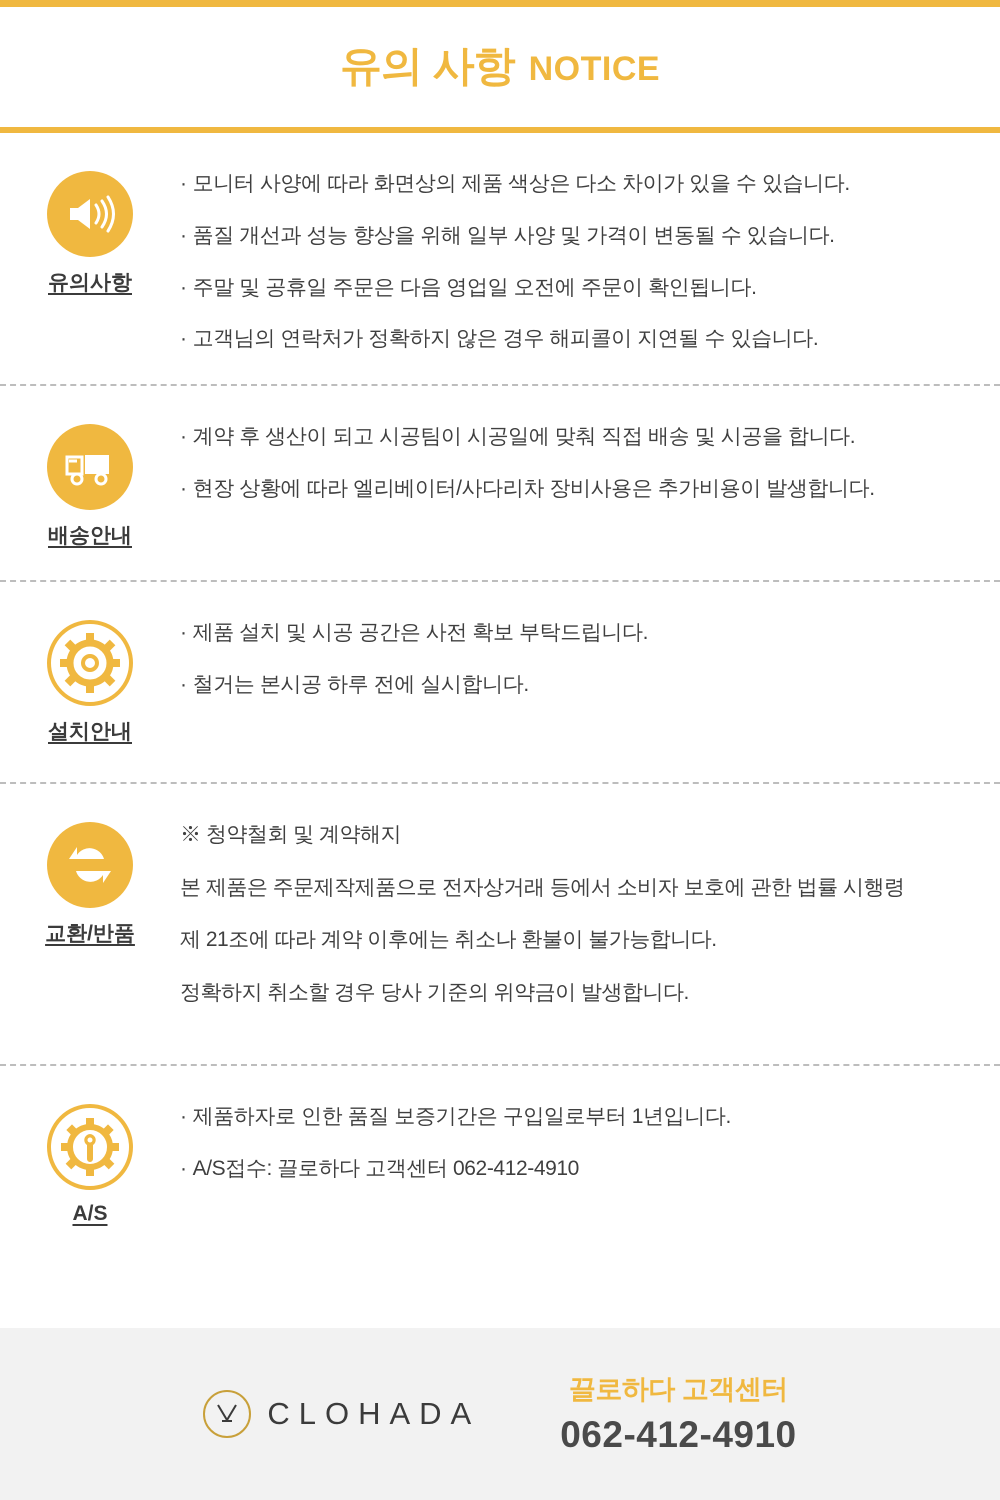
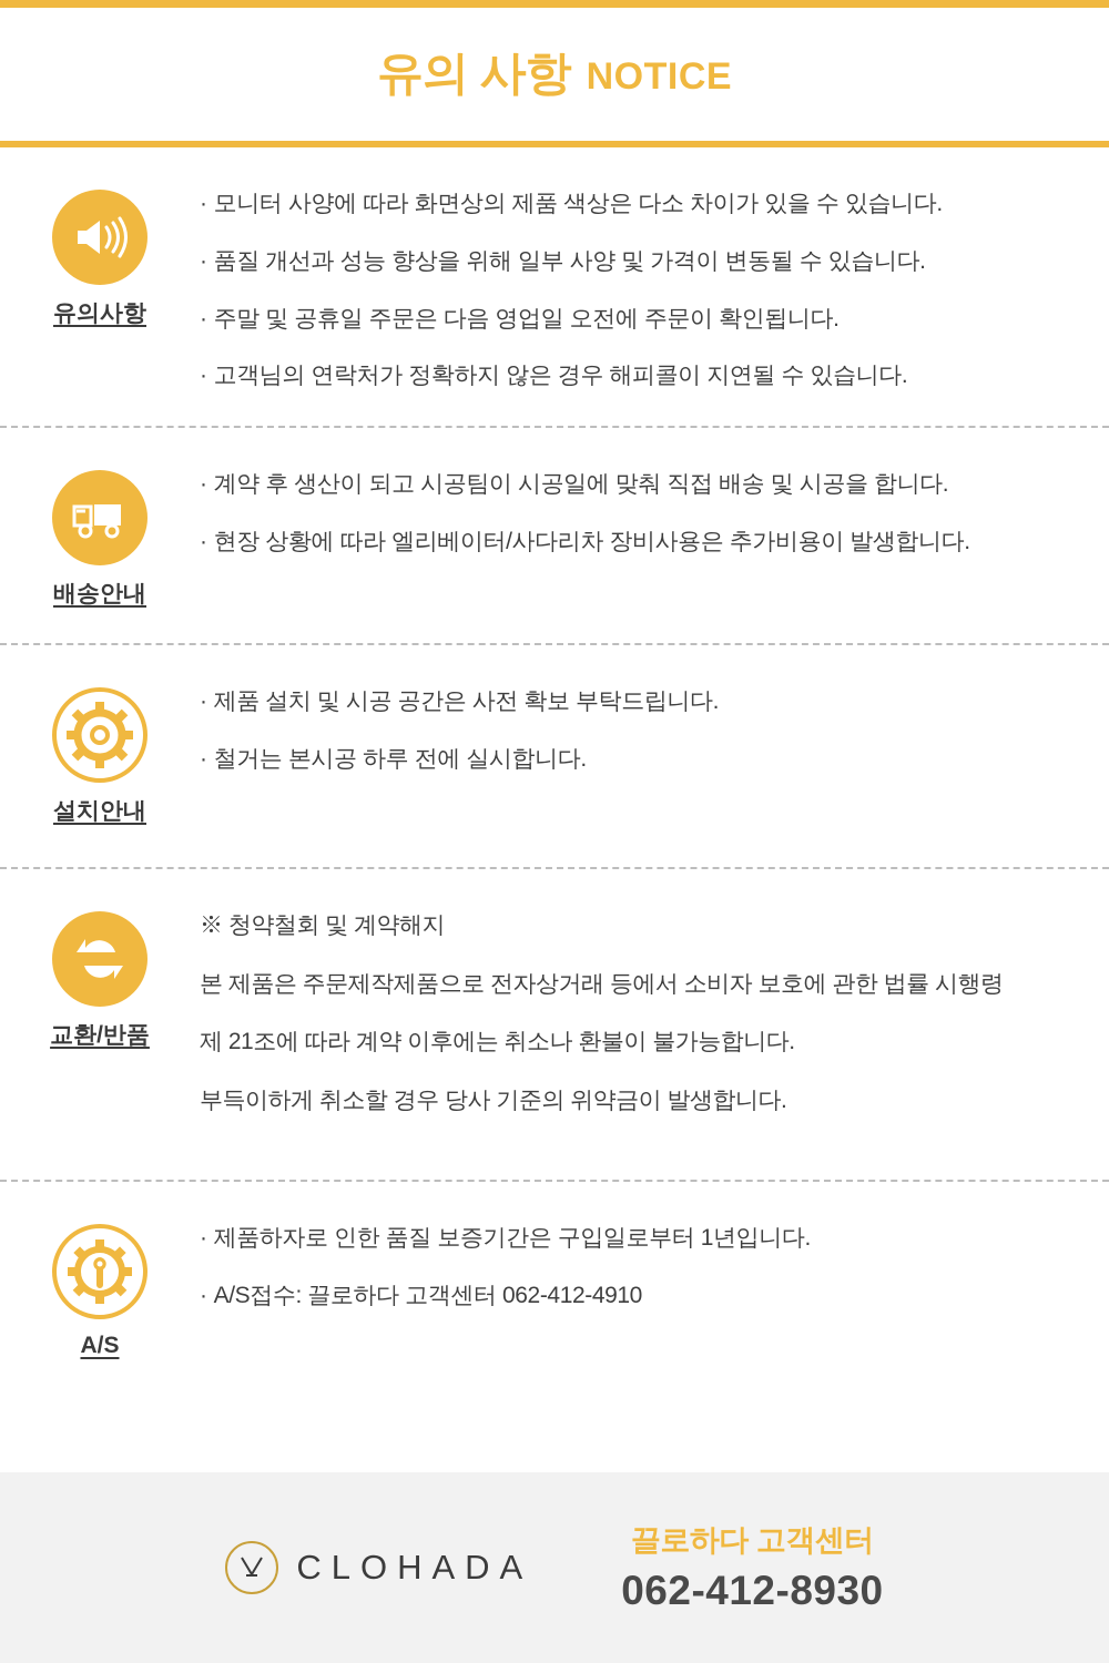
  유의 사항
  NOTICE
  유의사항
  · 모니터 사양에 따라 화면상의 제품 색상은 다소 차이가 있을 수 있습니다.
  · 품질 개선과 성능 향상을 위해 일부 사양 및 가격이 변동될 수 있습니다.
  · 주말 및 공휴일 주문은 다음 영업일 오전에 주문이 확인됩니다.
  · 고객님의 연락처가 정확하지 않은 경우 해피콜이 지연될 수 있습니다.
  배송안내
  · 계약 후 생산이 되고 시공팀이 시공일에 맞춰 직접 배송 및 시공을 합니다.
  · 현장 상황에 따라 엘리베이터/사다리차 장비사용은 추가비용이 발생합니다.
  설치안내
  · 제품 설치 및 시공 공간은 사전 확보 부탁드립니다.
  · 철거는 본시공 하루 전에 실시합니다.
  교환/반품
  ※ 청약철회 및 계약해지
  본 제품은 주문제작제품으로 전자상거래 등에서 소비자 보호에 관한 법률 시행령
  제 21조에 따라 계약 이후에는 취소나 환불이 불가능합니다.
- 정확하지 취소할 경우 당사 기준의 위약금이 발생합니다.
+ 부득이하게 취소할 경우 당사 기준의 위약금이 발생합니다.
  A/S
  · 제품하자로 인한 품질 보증기간은 구입일로부터 1년입니다.
  · A/S접수: 끌로하다 고객센터 062-412-4910
  CLOHADA
  끌로하다 고객센터
- 062-412-4910
+ 062-412-8930
